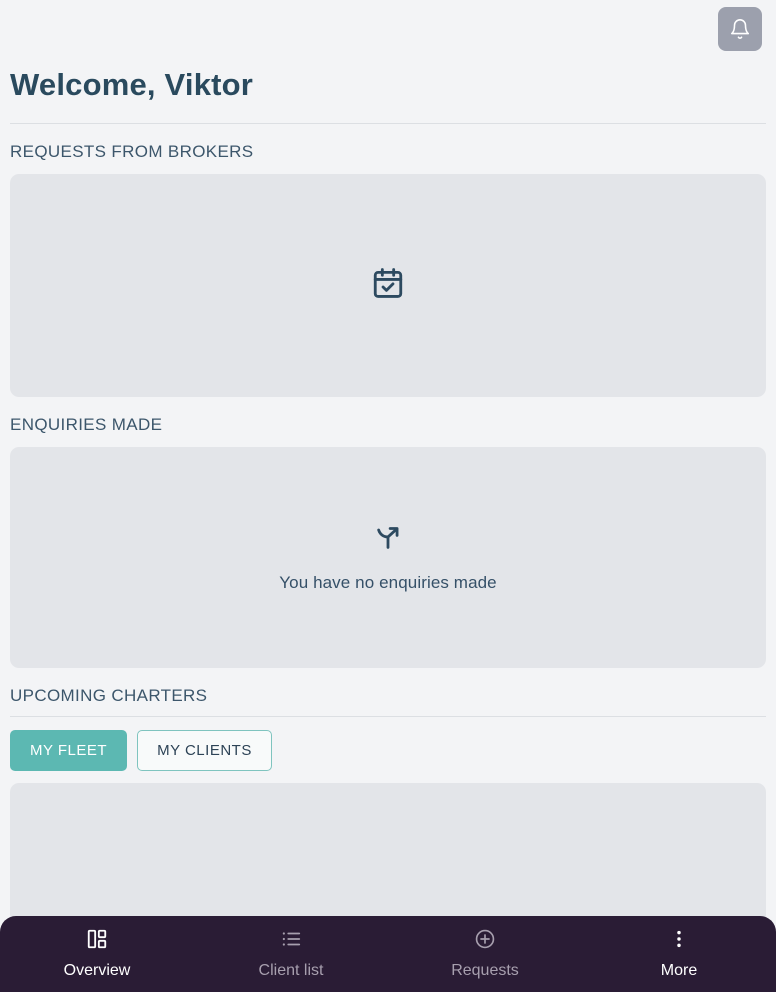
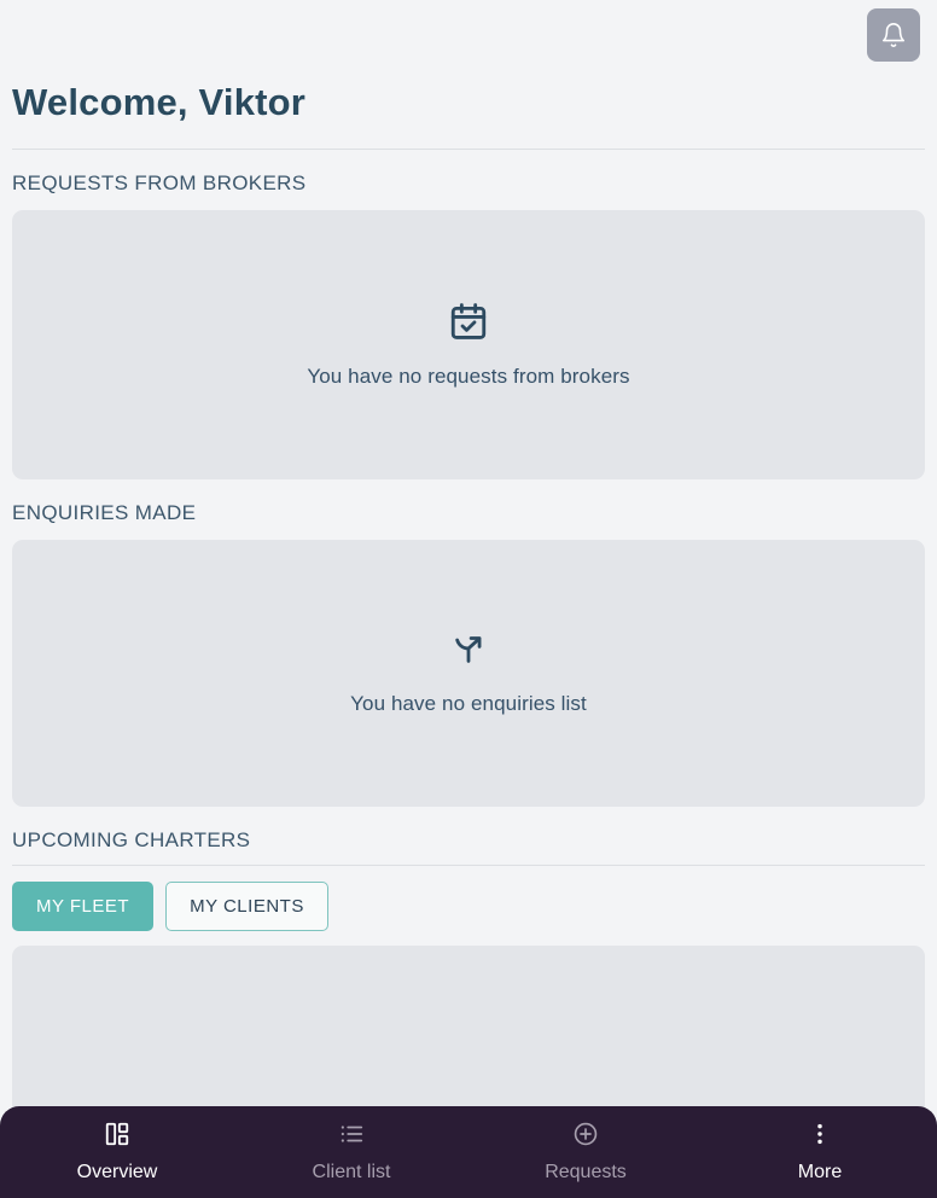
  Welcome, Viktor
  REQUESTS FROM BROKERS
+ You have no requests from brokers
  ENQUIRIES MADE
- You have no enquiries made
+ You have no enquiries list
  UPCOMING CHARTERS
  MY FLEET
  MY CLIENTS
  Overview
  Client list
  Requests
  More
